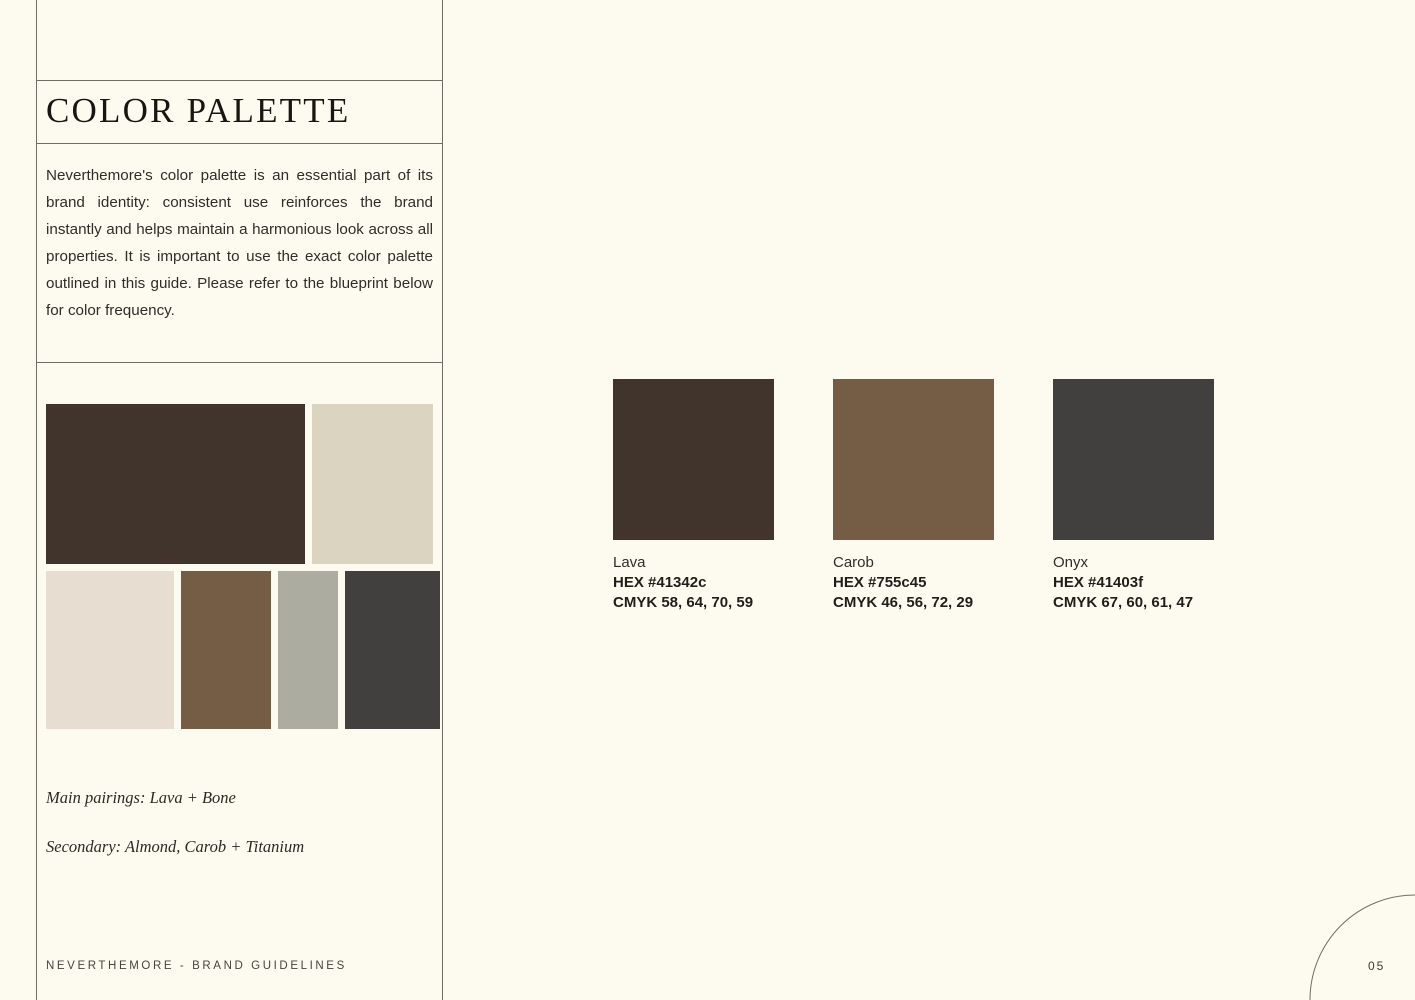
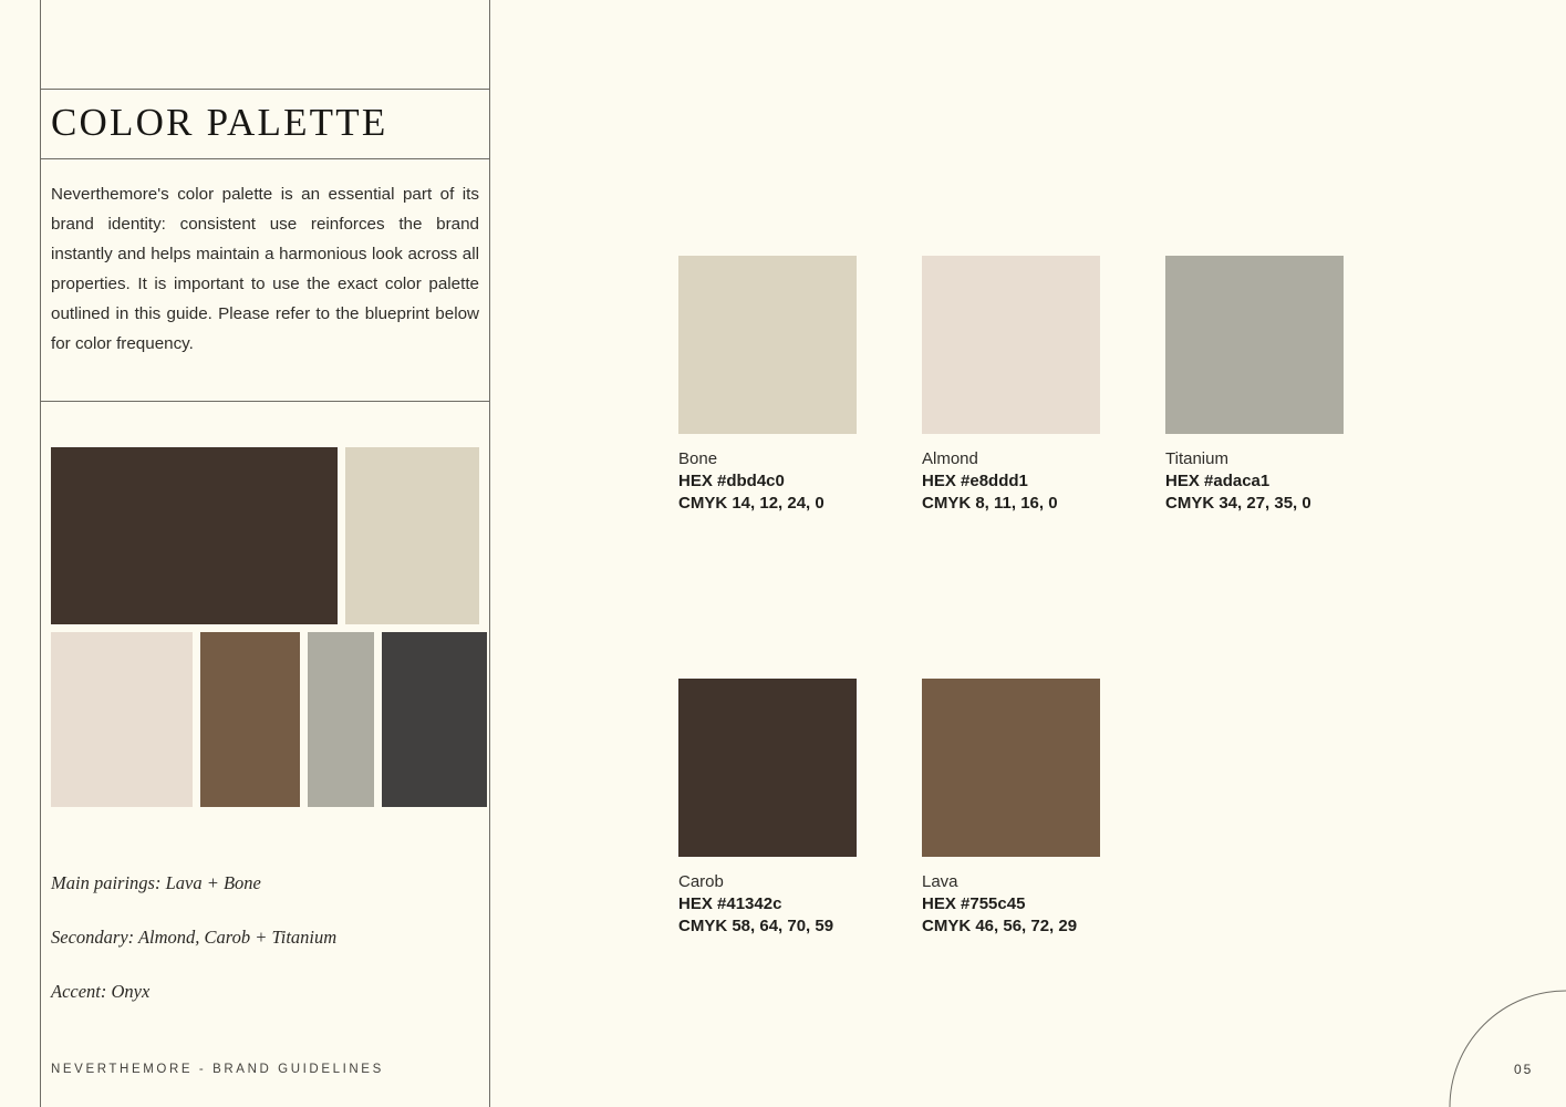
  COLOR PALETTE
  Neverthemore's color palette is an essential part of its brand identity: consistent use reinforces the brand instantly and helps maintain a harmonious look across all properties. It is important to use the exact color palette outlined in this guide. Please refer to the blueprint below for color frequency.
  Main pairings: Lava + Bone
  Secondary: Almond, Carob + Titanium
+ Accent: Onyx
  NEVERTHEMORE - BRAND GUIDELINES
+ Bone
+ HEX #dbd4c0
+ CMYK 14, 12, 24, 0
+ Almond
+ HEX #e8ddd1
+ CMYK 8, 11, 16, 0
+ Titanium
+ HEX #adaca1
+ CMYK 34, 27, 35, 0
- Lava
+ Carob
  HEX #41342c
  CMYK 58, 64, 70, 59
- Carob
+ Lava
  HEX #755c45
  CMYK 46, 56, 72, 29
- Onyx
- HEX #41403f
- CMYK 67, 60, 61, 47
  05
